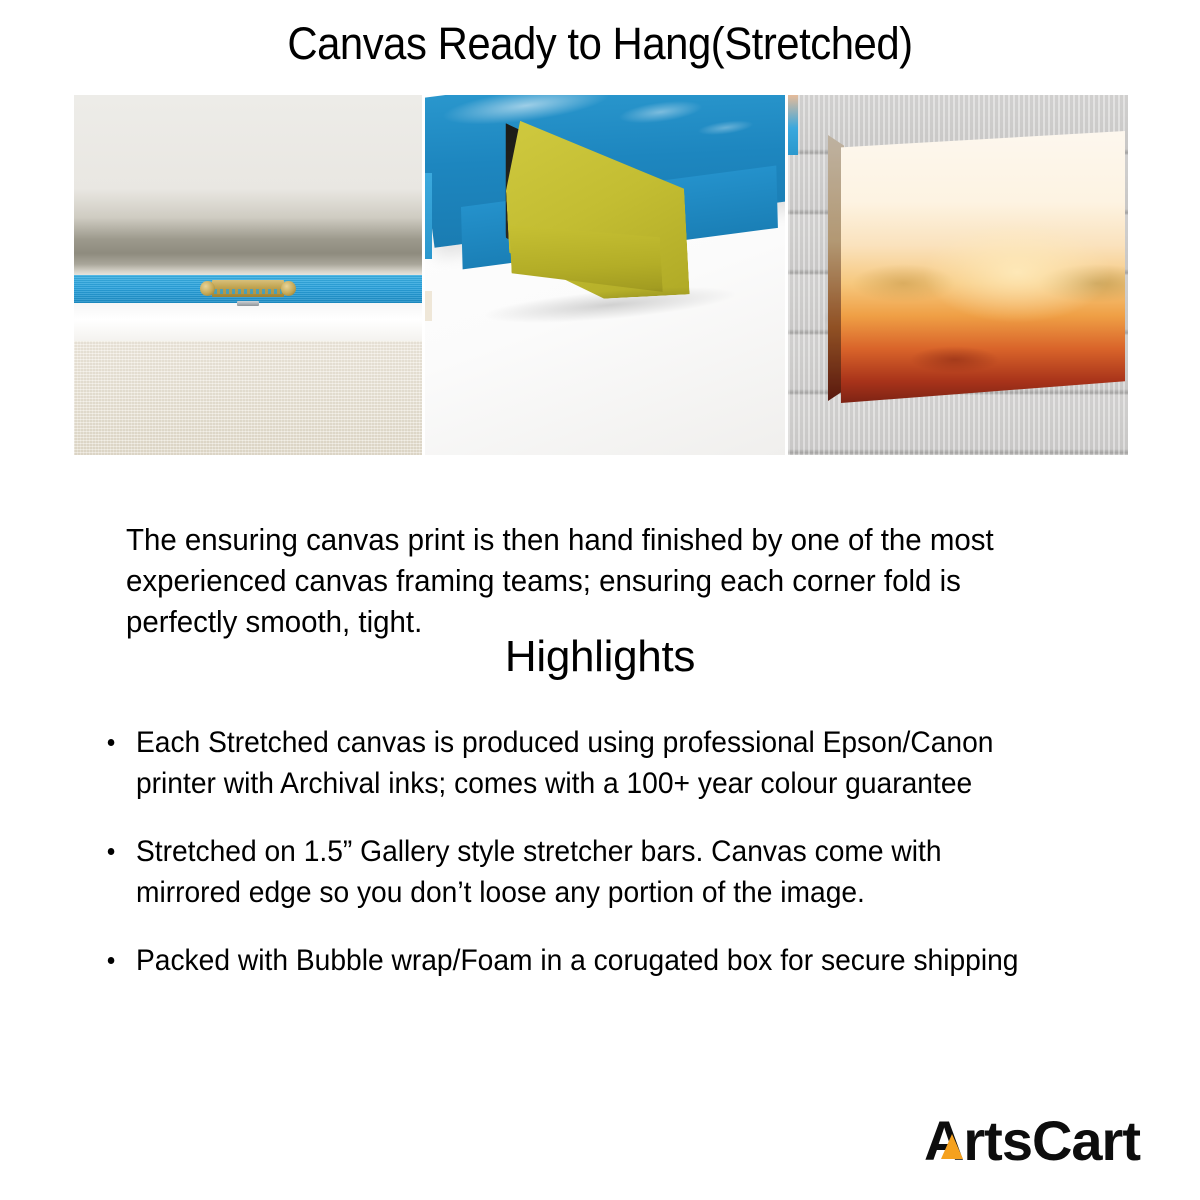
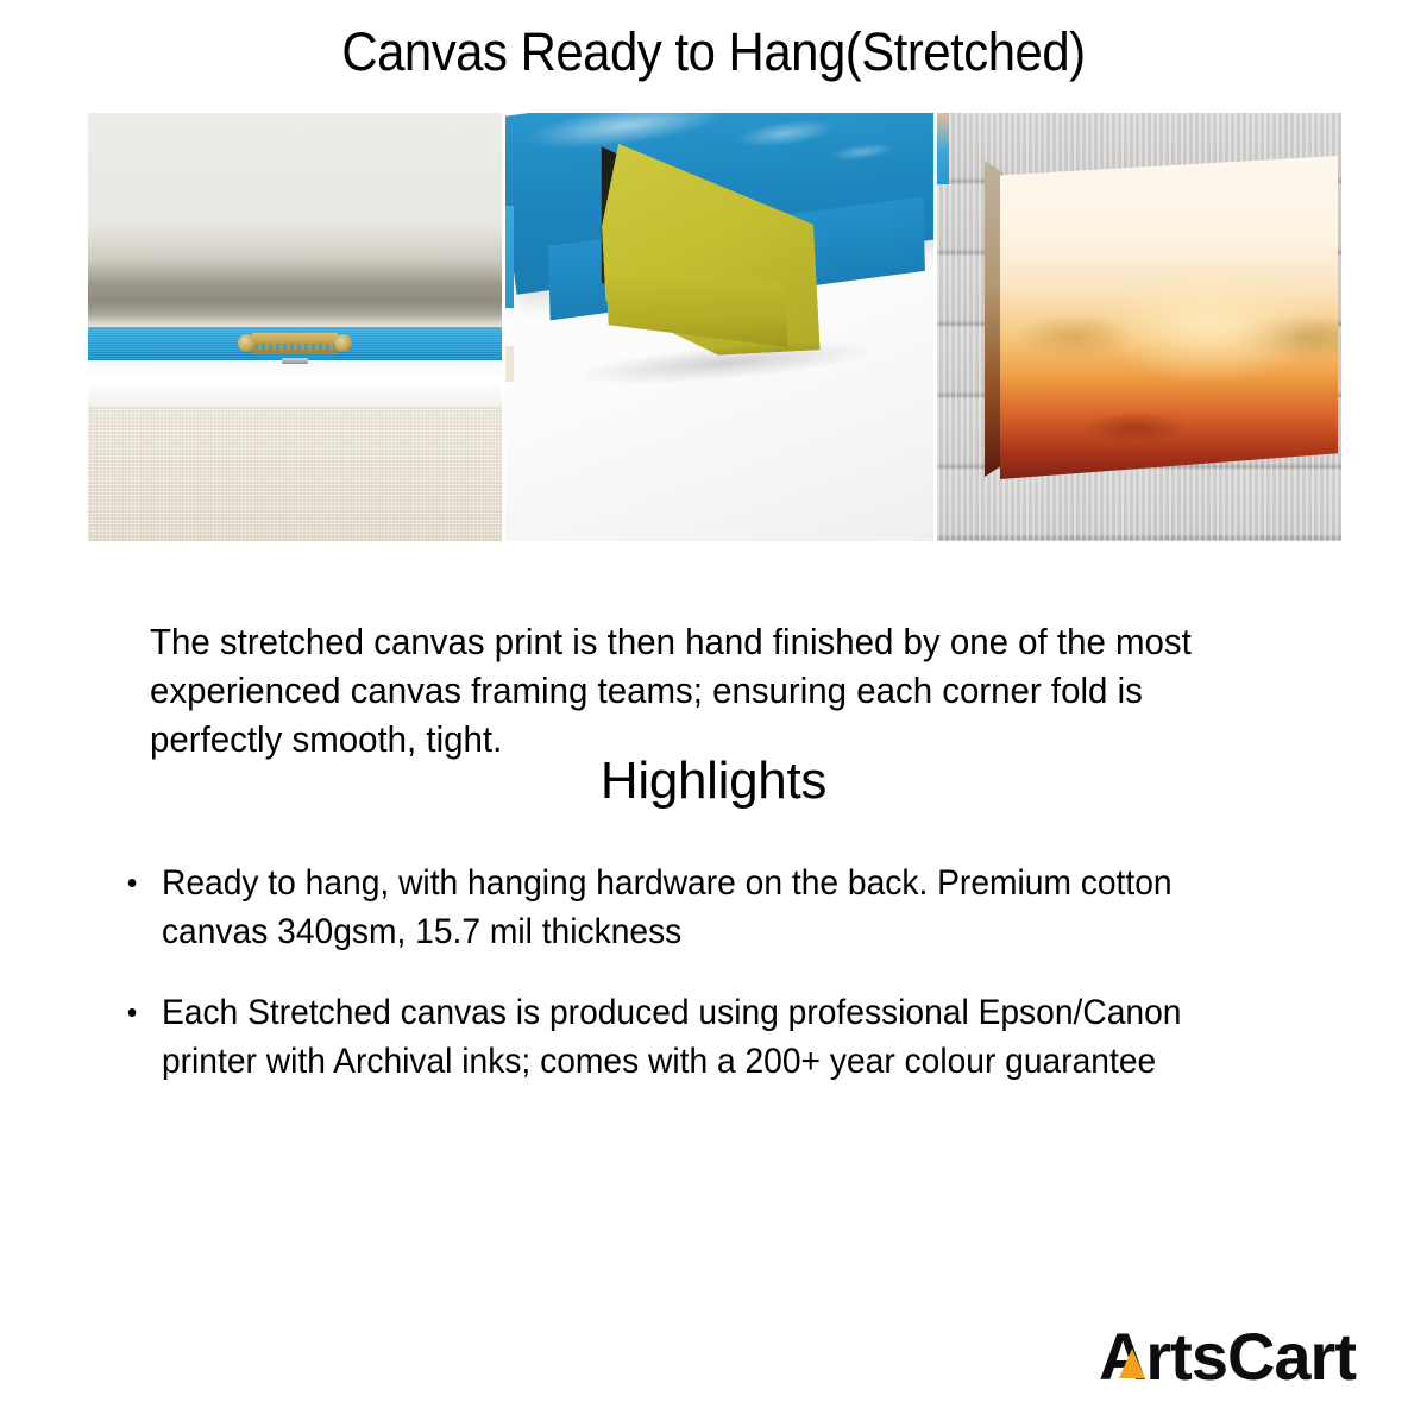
  Canvas Ready to Hang(Stretched)
- The ensuring canvas print is then hand finished by one of the most experienced canvas framing teams; ensuring each corner fold is perfectly smooth, tight.
+ The stretched canvas print is then hand finished by one of the most experienced canvas framing teams; ensuring each corner fold is perfectly smooth, tight.
  Highlights
+ Ready to hang, with hanging hardware on the back. Premium cotton canvas 340gsm, 15.7 mil thickness
- Each Stretched canvas is produced using professional Epson/Canon printer with Archival inks; comes with a 100+ year colour guarantee
+ Each Stretched canvas is produced using professional Epson/Canon printer with Archival inks; comes with a 200+ year colour guarantee
- Stretched on 1.5” Gallery style stretcher bars. Canvas come with mirrored edge so you don’t loose any portion of the image.
- Packed with Bubble wrap/Foam in a corugated box for secure shipping
  ArtsCart
